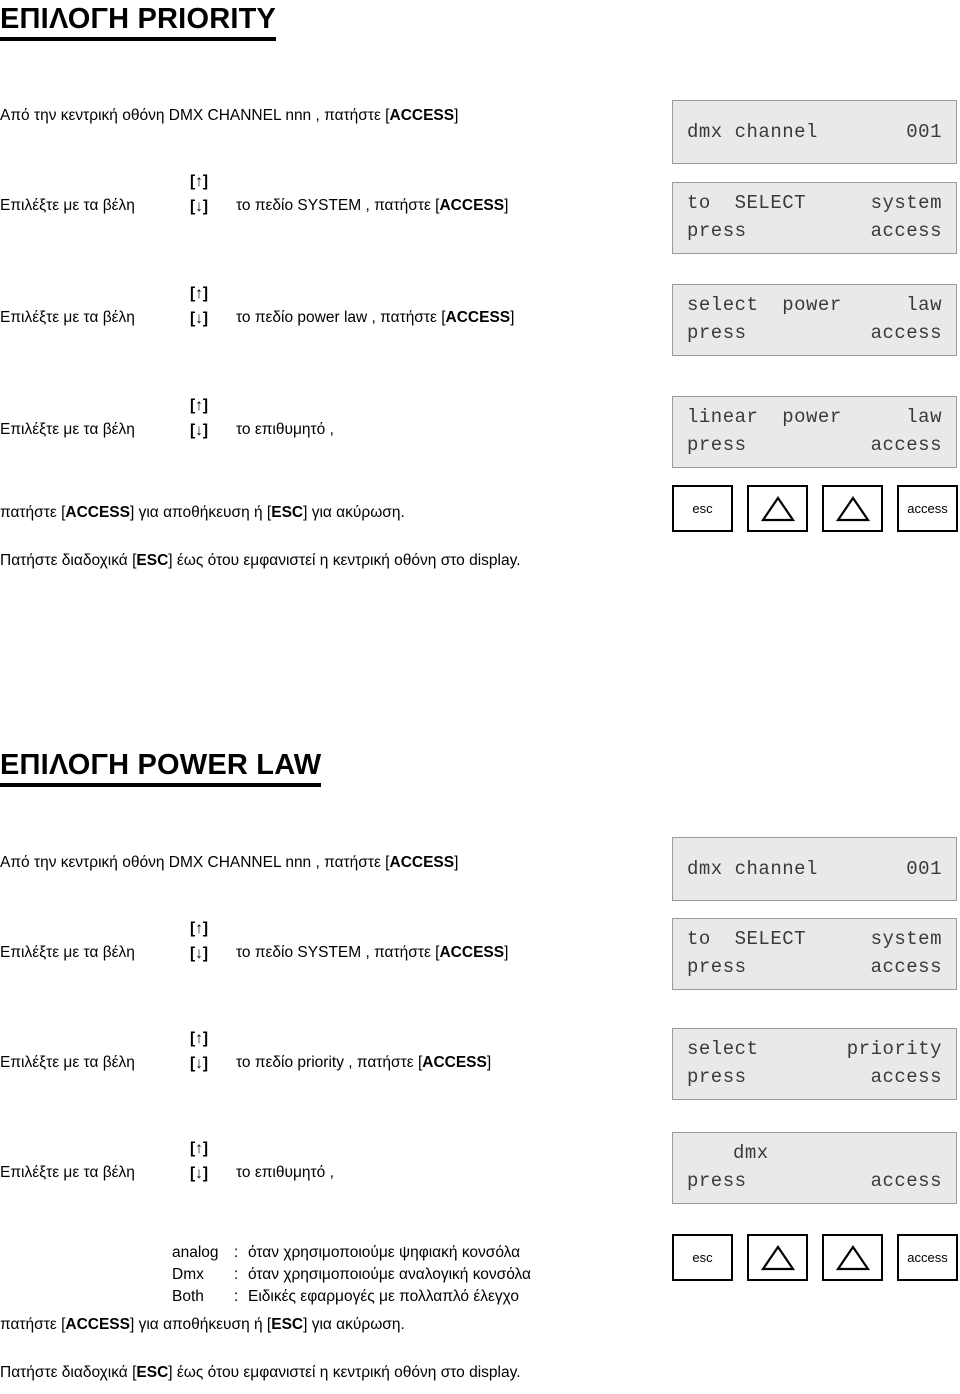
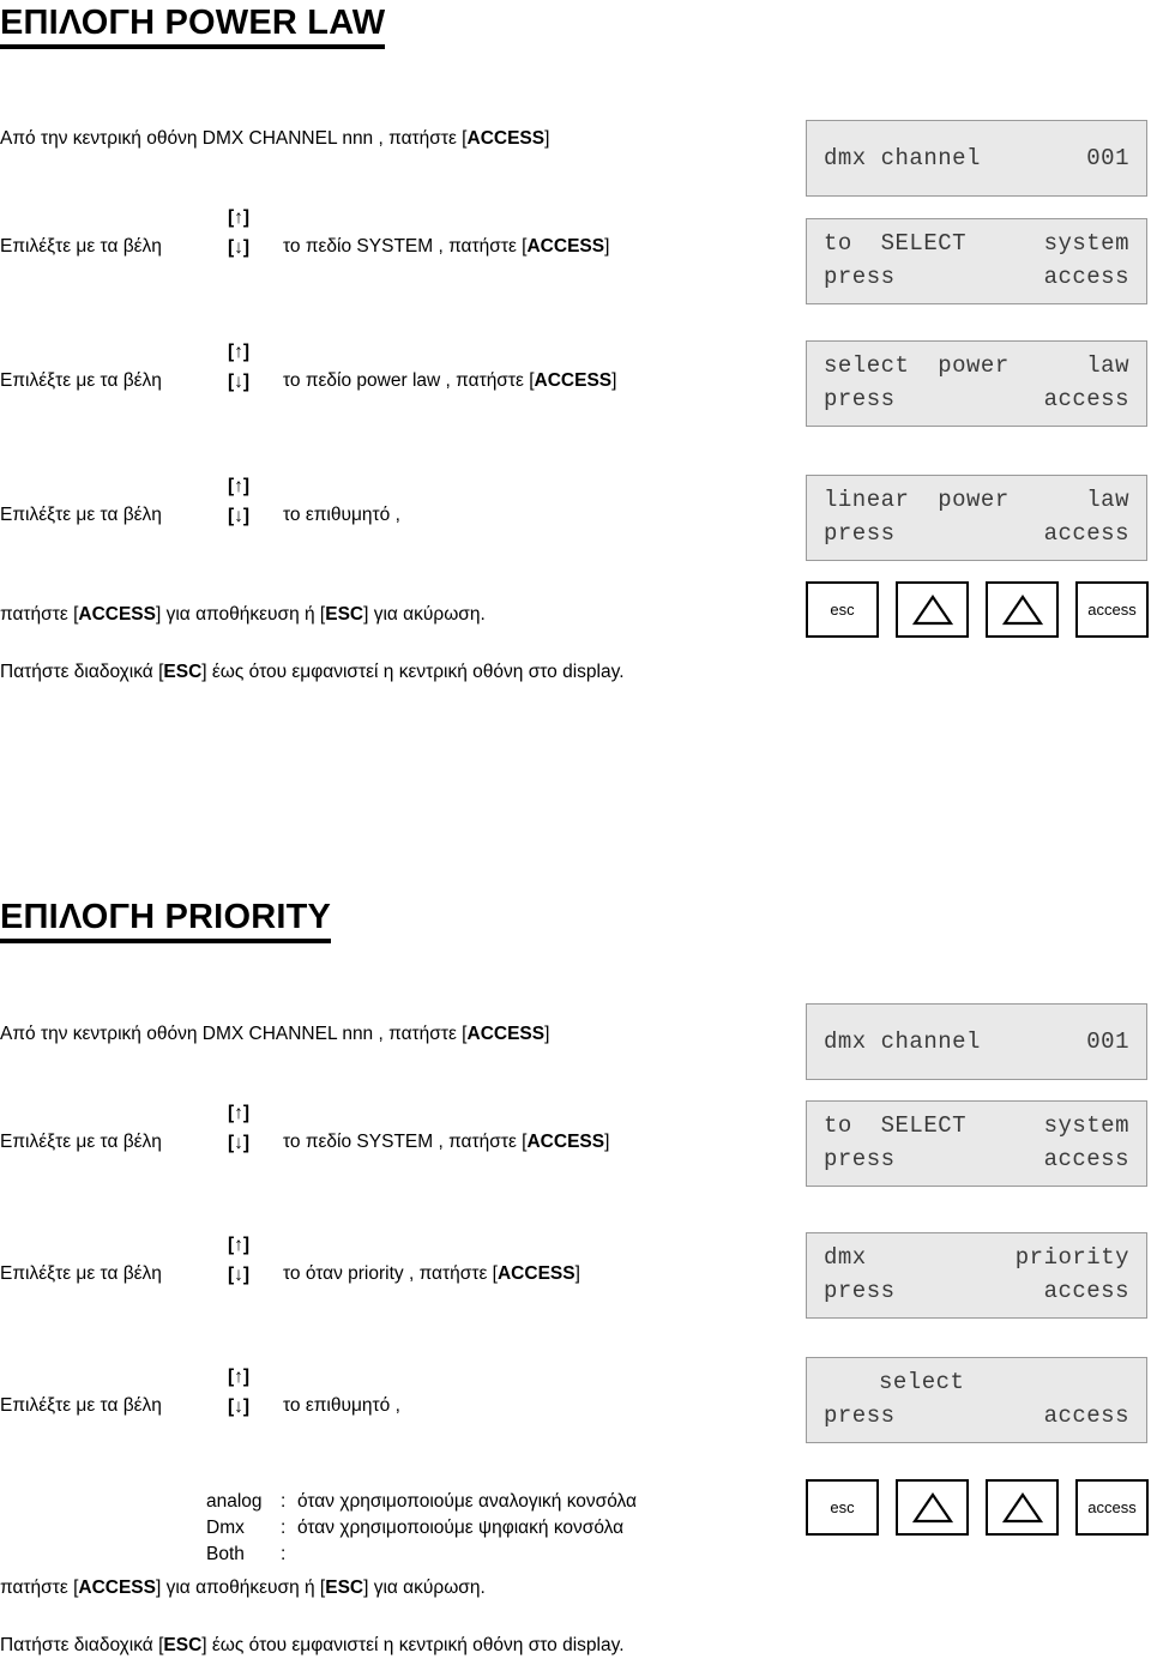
- ΕΠΙΛΟΓΗ PRIORITY
+ ΕΠΙΛΟΓΗ POWER LAW
  Από την κεντρική οθόνη DMX CHANNEL nnn , πατήστε [ACCESS]
  Επιλέξτε με τα βέλη
  [↑]
  [↓]
  το πεδίο SYSTEM , πατήστε [ACCESS]
  Επιλέξτε με τα βέλη
  [↑]
  [↓]
  το πεδίο power law , πατήστε [ACCESS]
  Επιλέξτε με τα βέλη
  [↑]
  [↓]
  το επιθυμητό ,
  πατήστε [ACCESS] για αποθήκευση ή [ESC] για ακύρωση.
  Πατήστε διαδοχικά [ESC] έως ότου εμφανιστεί η κεντρική οθόνη στο display.
  dmx channel
  001
  to SELECT
  system
  press
  access
  select power
  law
  press
  access
  linear power
  law
  press
  access
  esc
  access
- ΕΠΙΛΟΓΗ POWER LAW
+ ΕΠΙΛΟΓΗ PRIORITY
  Από την κεντρική οθόνη DMX CHANNEL nnn , πατήστε [ACCESS]
  Επιλέξτε με τα βέλη
  [↑]
  [↓]
  το πεδίο SYSTEM , πατήστε [ACCESS]
  Επιλέξτε με τα βέλη
  [↑]
  [↓]
- το πεδίο priority , πατήστε [ACCESS]
+ το όταν priority , πατήστε [ACCESS]
  Επιλέξτε με τα βέλη
  [↑]
  [↓]
  το επιθυμητό ,
  analog
  :
- όταν χρησιμοποιούμε ψηφιακή κονσόλα
+ όταν χρησιμοποιούμε αναλογική κονσόλα
  Dmx
  :
- όταν χρησιμοποιούμε αναλογική κονσόλα
+ όταν χρησιμοποιούμε ψηφιακή κονσόλα
  Both
  :
- Ειδικές εφαρμογές με πολλαπλό έλεγχο
  πατήστε [ACCESS] για αποθήκευση ή [ESC] για ακύρωση.
  Πατήστε διαδοχικά [ESC] έως ότου εμφανιστεί η κεντρική οθόνη στο display.
  dmx channel
  001
  to SELECT
  system
  press
  access
- select
+ dmx
  priority
  press
  access
- dmx
+ select
  press
  access
  esc
  access
